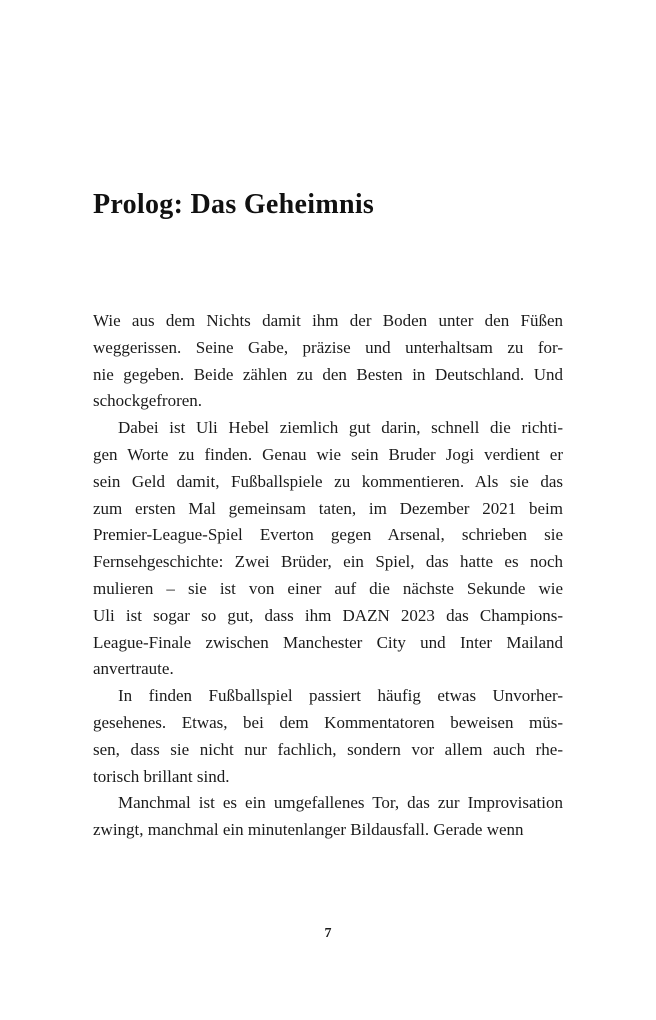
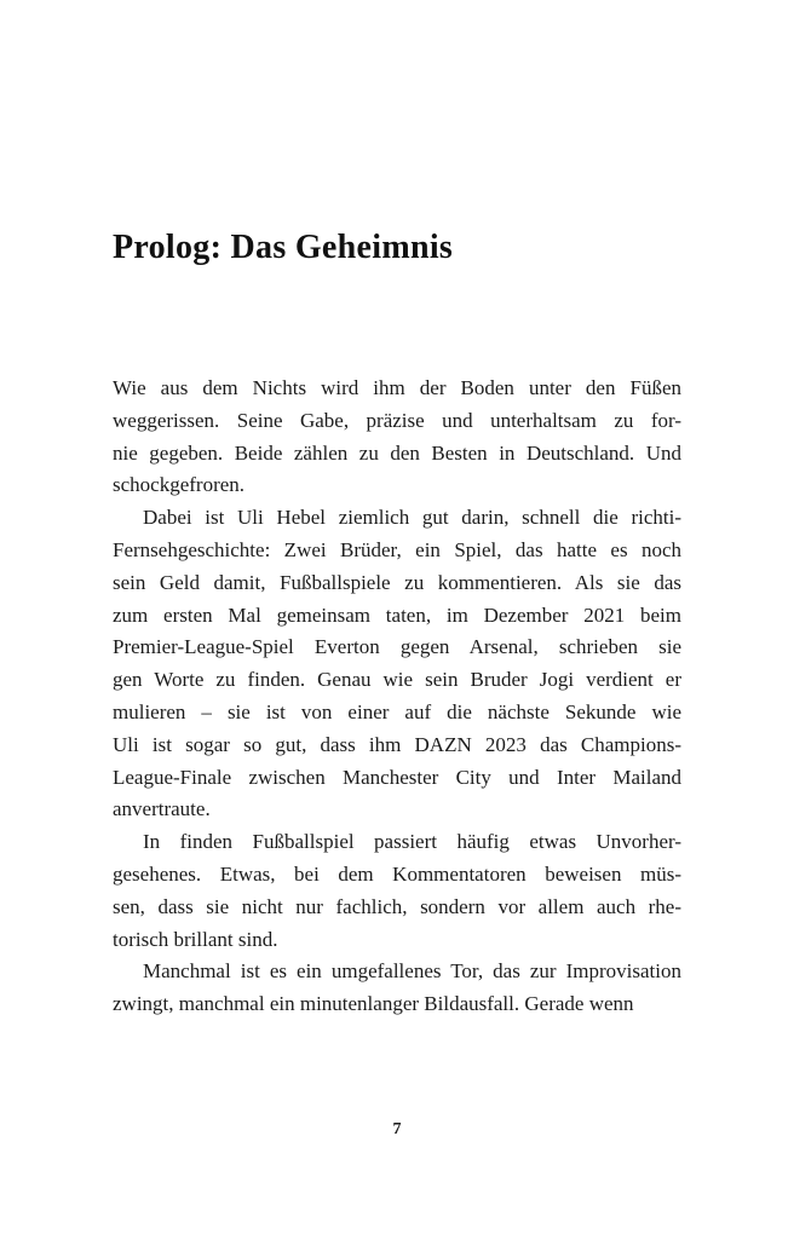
  Prolog: Das Geheimnis
- Wie aus dem Nichts damit ihm der Boden unter den Füßen
+ Wie aus dem Nichts wird ihm der Boden unter den Füßen
  weggerissen. Seine Gabe, präzise und unterhaltsam zu for-
  nie gegeben. Beide zählen zu den Besten in Deutschland. Und
  schockgefroren.
  Dabei ist Uli Hebel ziemlich gut darin, schnell die richti-
- gen Worte zu finden. Genau wie sein Bruder Jogi verdient er
+ Fernsehgeschichte: Zwei Brüder, ein Spiel, das hatte es noch
  sein Geld damit, Fußballspiele zu kommentieren. Als sie das
  zum ersten Mal gemeinsam taten, im Dezember 2021 beim
  Premier-League-Spiel Everton gegen Arsenal, schrieben sie
- Fernsehgeschichte: Zwei Brüder, ein Spiel, das hatte es noch
+ gen Worte zu finden. Genau wie sein Bruder Jogi verdient er
  mulieren – sie ist von einer auf die nächste Sekunde wie
  Uli ist sogar so gut, dass ihm DAZN 2023 das Champions-
  League-Finale zwischen Manchester City und Inter Mailand
  anvertraute.
  In finden Fußballspiel passiert häufig etwas Unvorher-
  gesehenes. Etwas, bei dem Kommentatoren beweisen müs-
  sen, dass sie nicht nur fachlich, sondern vor allem auch rhe-
  torisch brillant sind.
  Manchmal ist es ein umgefallenes Tor, das zur Improvisation
  zwingt, manchmal ein minutenlanger Bildausfall. Gerade wenn
  7
